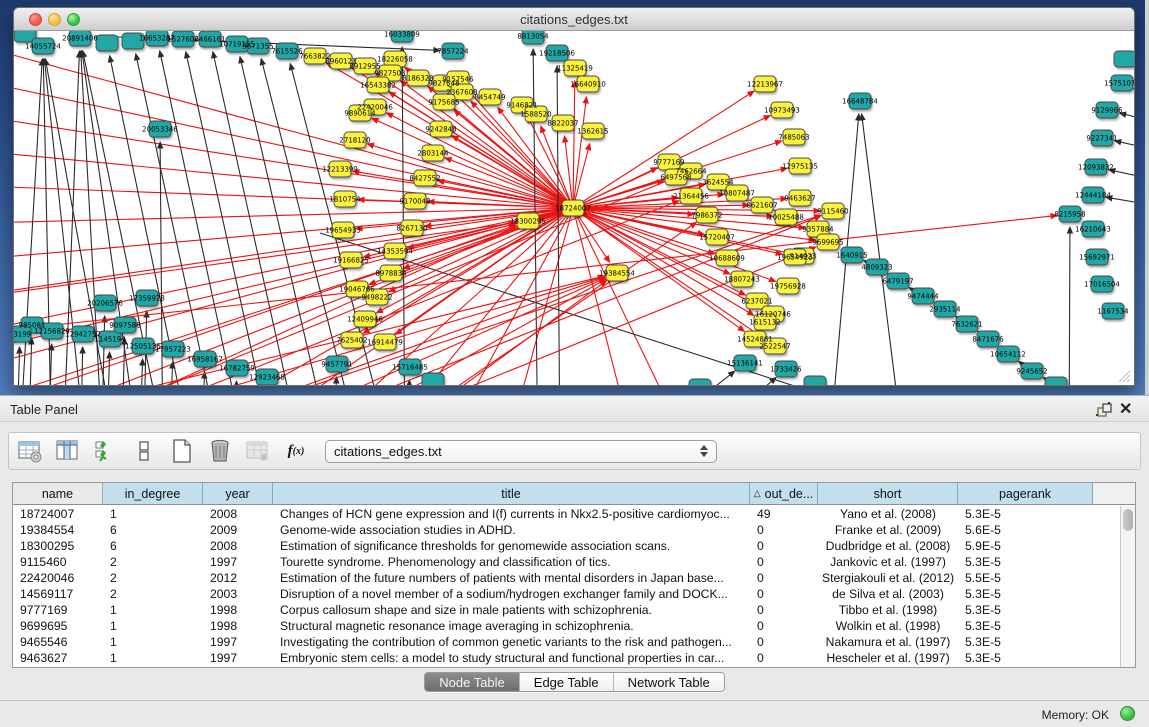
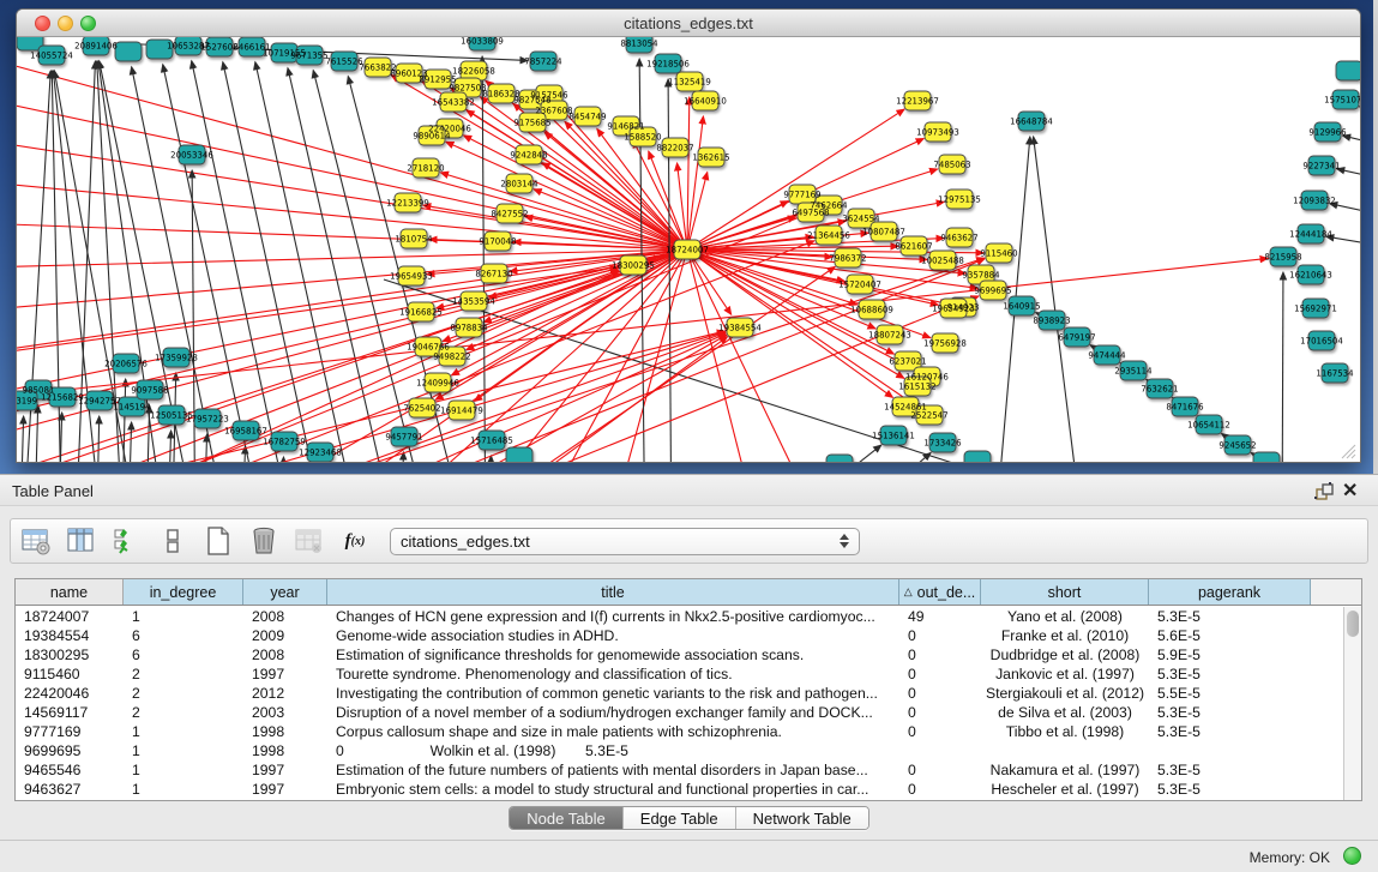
  citations_edges.txt
  8960123
  8912955
  18226058
  9827503
  16543382
  8186328
  9827548
  9157546
  2367608
  9175685
  8454749
  9146821
  22420046
  9890614
  2718120
  9242848
  2803144
  12213399
  8427552
  1810754
  9170048
  8267130
  19654933
  14353594
  19166825
  8978834
  19046766
  9498222
  12409946
  7625402
  16914479
  1588520
  8822037
  1362615
  16640910
  11325419
  7663822
  12213967
  10973493
  7485063
  12975135
  9777169
  7462664
  6497568
  3624554
  21364456
  10807487
  8621607
  9463627
  7986372
  10025488
  9115460
  9357884
  9699695
  914923
  15720407
  10688609
  19654923
  18807243
  19756928
  6237021
  16120746
  1615132
  14524861
  2522547
  18300295
  18724007
  19384554
  14055724
  20891406
  10653287
  1527602
  6466161
  10719155
  9671355
  7615526
  20053346
  16033809
  7857224
  8813054
  19218506
  16648784
  1575107
  9129966
  9227341
  12093832
  12444184
  8215958
  16210643
  15692971
  17016504
  1167534
  1640915
- 4809323
+ 8938923
  6479197
  9474444
  2935114
  7632621
  8471676
  10654112
  9245652
  985081
  3199
  12156829
  12942757
  20206576
  1145194
  9097588
  17359928
  12505135
  17957223
  16958167
  16782759
  12923468
  9457791
  15716485
  15136141
  1733426
  Table Panel
  ✕
  f
  (x)
  citations_edges.txt
  name
  in_degree
  year
  title
  △
  out_de...
  short
  pagerank
  18724007
  1
  2008
  Changes of HCN gene expression and I(f) currents in Nkx2.5-positive cardiomyoc...
  49
  Yano et al. (2008)
  5.3E-5
  19384554
  6
  2009
  Genome-wide association studies in ADHD.
  0
- Franke et al. (2009)
+ Franke et al. (2010)
  5.6E-5
  18300295
  6
  2008
  Estimation of significance thresholds for genomewide association scans.
  0
  Dudbridge et al. (2008)
  5.9E-5
  9115460
  2
  1997
  Tourette syndrome. Phenomenology and classification of tics.
  0
  Jankovic et al. (1997)
  5.3E-5
  22420046
  2
  2012
- Estimation of the future numbers of patients with mental disorders in Japan base...
+ Investigating the contribution of common genetic variants to the risk and pathogen...
  0
  Stergiakouli et al. (2012)
  5.5E-5
  14569117
  2
  2003
  Disruption of a novel member of a sodium/hydrogen exchanger family and DOCK...
  0
  de Silva et al. (2003)
  5.3E-5
  9777169
  1
  1998
  Corpus callosum shape and size in male patients with schizophrenia.
  0
  Tibbo et al. (1998)
  5.3E-5
  9699695
  1
  1998
- Structural magnetic resonance image averaging in schizophrenia.
  0
  Wolkin et al. (1998)
  5.3E-5
  9465546
  1
  1997
- Investigating the contribution of common genetic variants to the risk and pathogen...
+ Estimation of the future numbers of patients with mental disorders in Japan base...
  0
  Nakamura et al. (1997)
  5.3E-5
  9463627
  1
  1997
  Embryonic stem cells: a model to study structural and functional properties in car...
  0
  Hescheler et al. (1997)
  5.3E-5
  Node Table
  Edge Table
  Network Table
  Memory: OK
